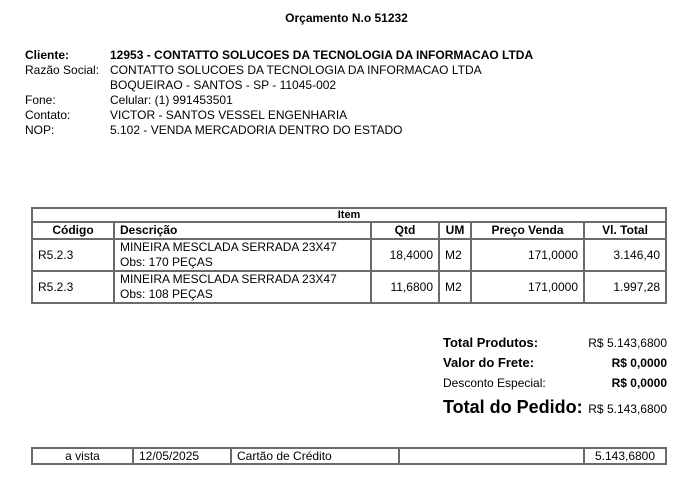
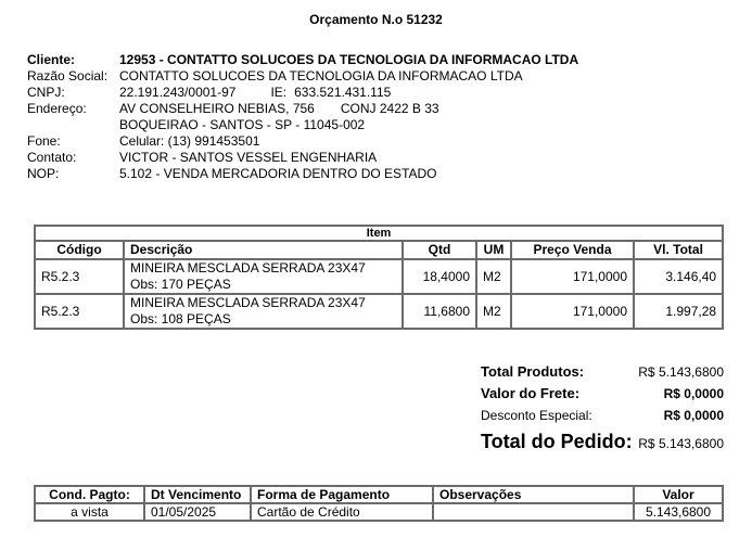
  Orçamento N.o 51232
  Cliente:
  12953 - CONTATTO SOLUCOES DA TECNOLOGIA DA INFORMACAO LTDA
  Razão Social:
  CONTATTO SOLUCOES DA TECNOLOGIA DA INFORMACAO LTDA
+ CNPJ:
+ 22.191.243/0001-97
+ IE:
+ 633.521.431.115
+ Endereço:
+ AV CONSELHEIRO NEBIAS, 756
+ CONJ 2422 B 33
  BOQUEIRAO - SANTOS - SP - 11045-002
  Fone:
- Celular: (1) 991453501
+ Celular: (13) 991453501
  Contato:
  VICTOR - SANTOS VESSEL ENGENHARIA
  NOP:
  5.102 - VENDA MERCADORIA DENTRO DO ESTADO
  Item
  Código	Descrição	Qtd	UM	Preço Venda	Vl. Total
  R5.2.3	MINEIRA MESCLADA SERRADA 23X47 Obs: 170 PEÇAS	18,4000	M2	171,0000	3.146,40
  R5.2.3	MINEIRA MESCLADA SERRADA 23X47 Obs: 108 PEÇAS	11,6800	M2	171,0000	1.997,28
  Total Produtos:
  R$ 5.143,6800
  Valor do Frete:
  R$ 0,0000
  Desconto Especial:
  R$ 0,0000
  Total do Pedido:
  R$ 5.143,6800
+ Cond. Pagto:	Dt Vencimento	Forma de Pagamento	Observações	Valor
- a vista	12/05/2025	Cartão de Crédito		5.143,6800
+ a vista	01/05/2025	Cartão de Crédito		5.143,6800
